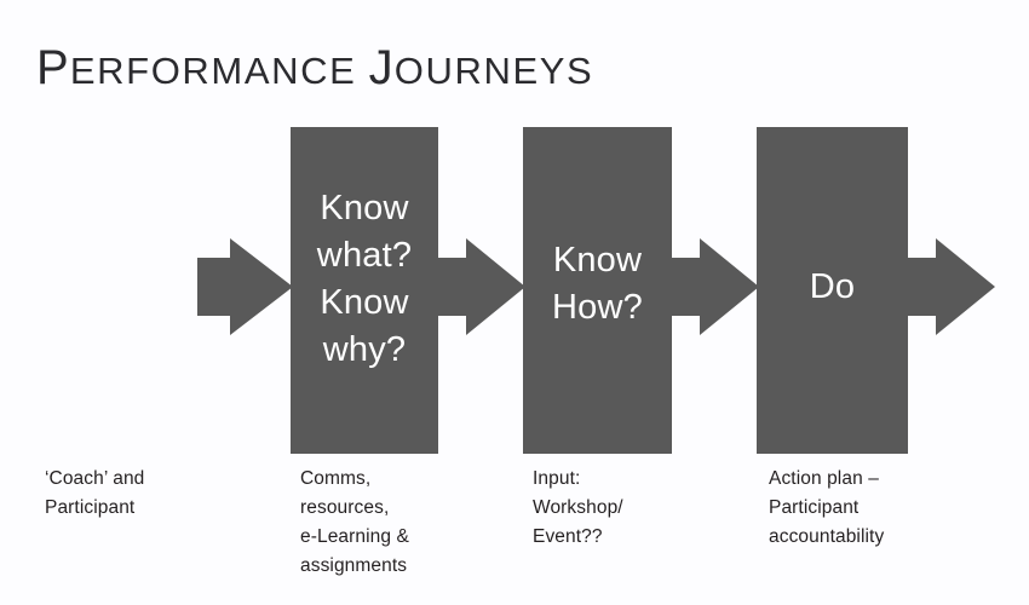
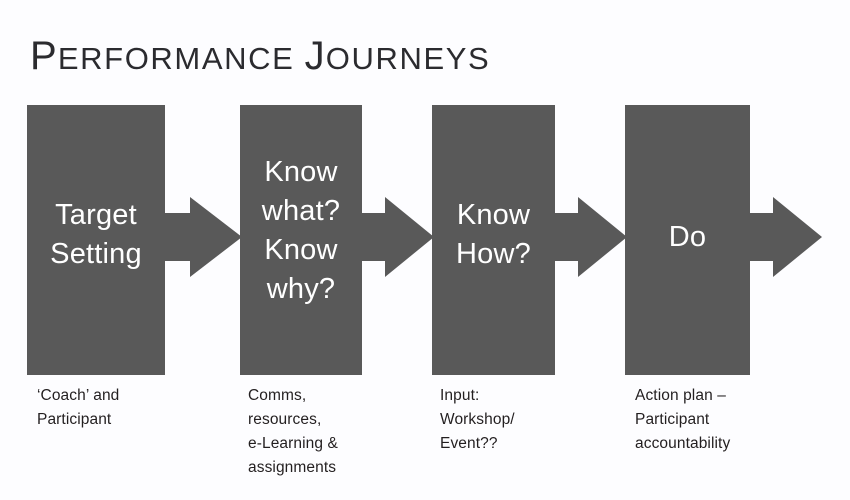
  PERFORMANCE JOURNEYS
+ Target
+ Setting
  Know
  what?
  Know
  why?
  Know
  How?
  Do
  ‘Coach’ and
  Participant
  Comms,
  resources,
  e-Learning &
  assignments
  Input:
  Workshop/
  Event??
  Action plan –
  Participant
  accountability
